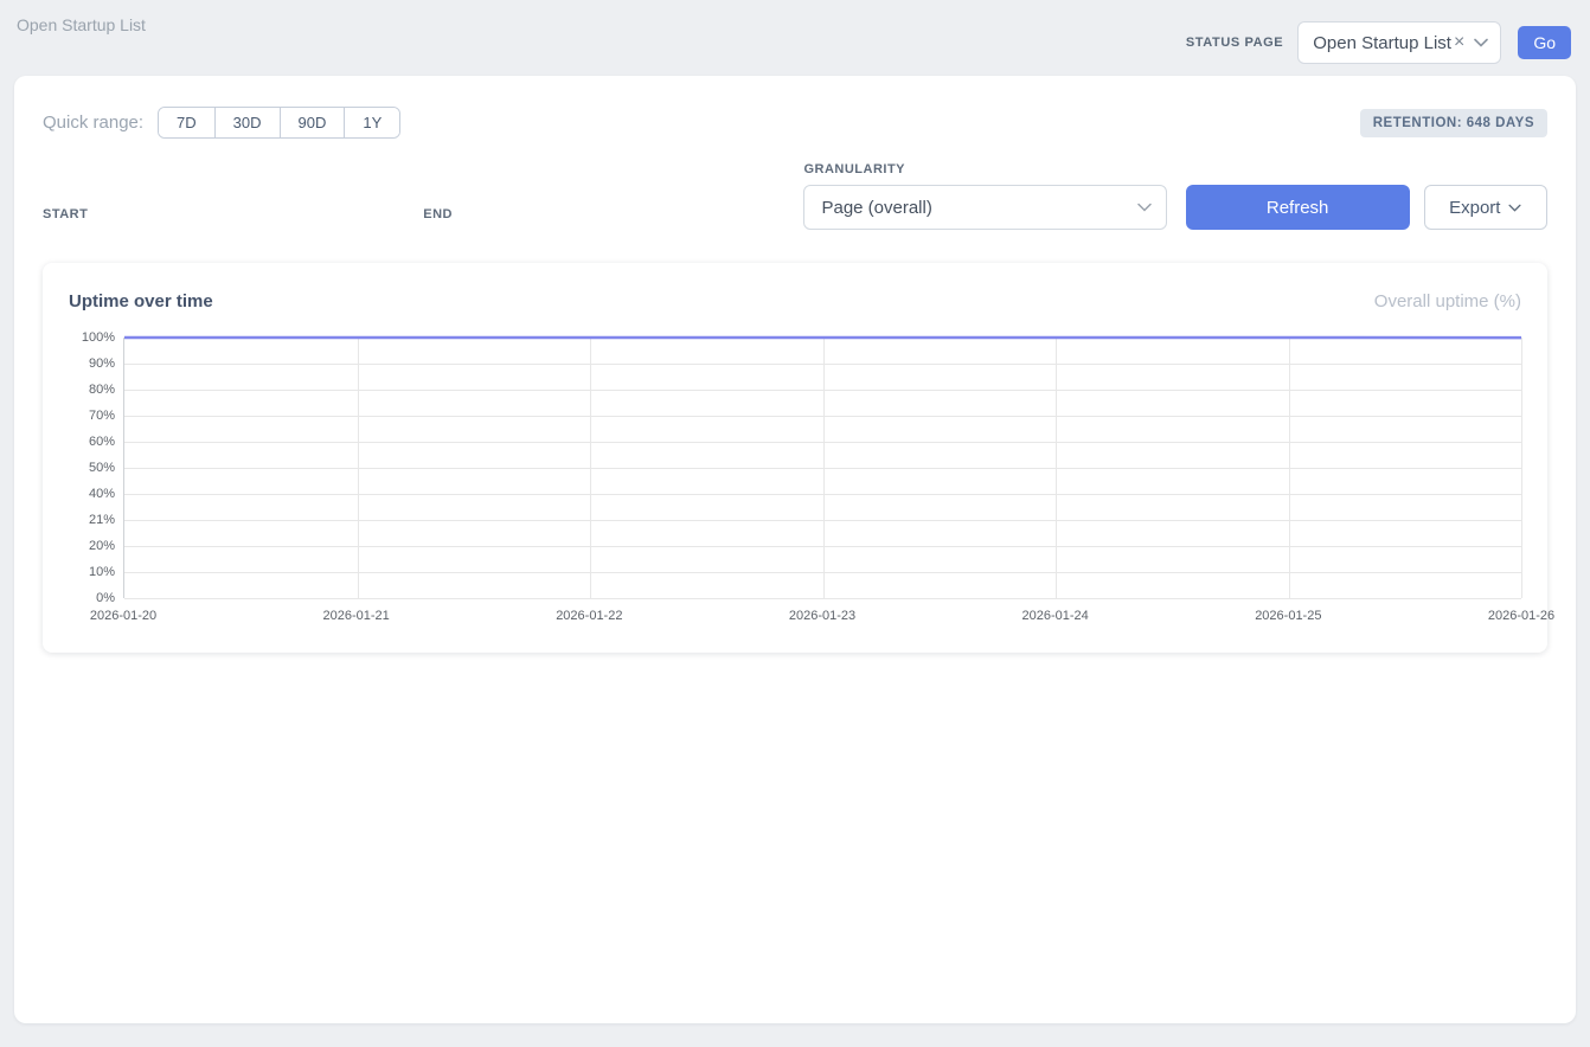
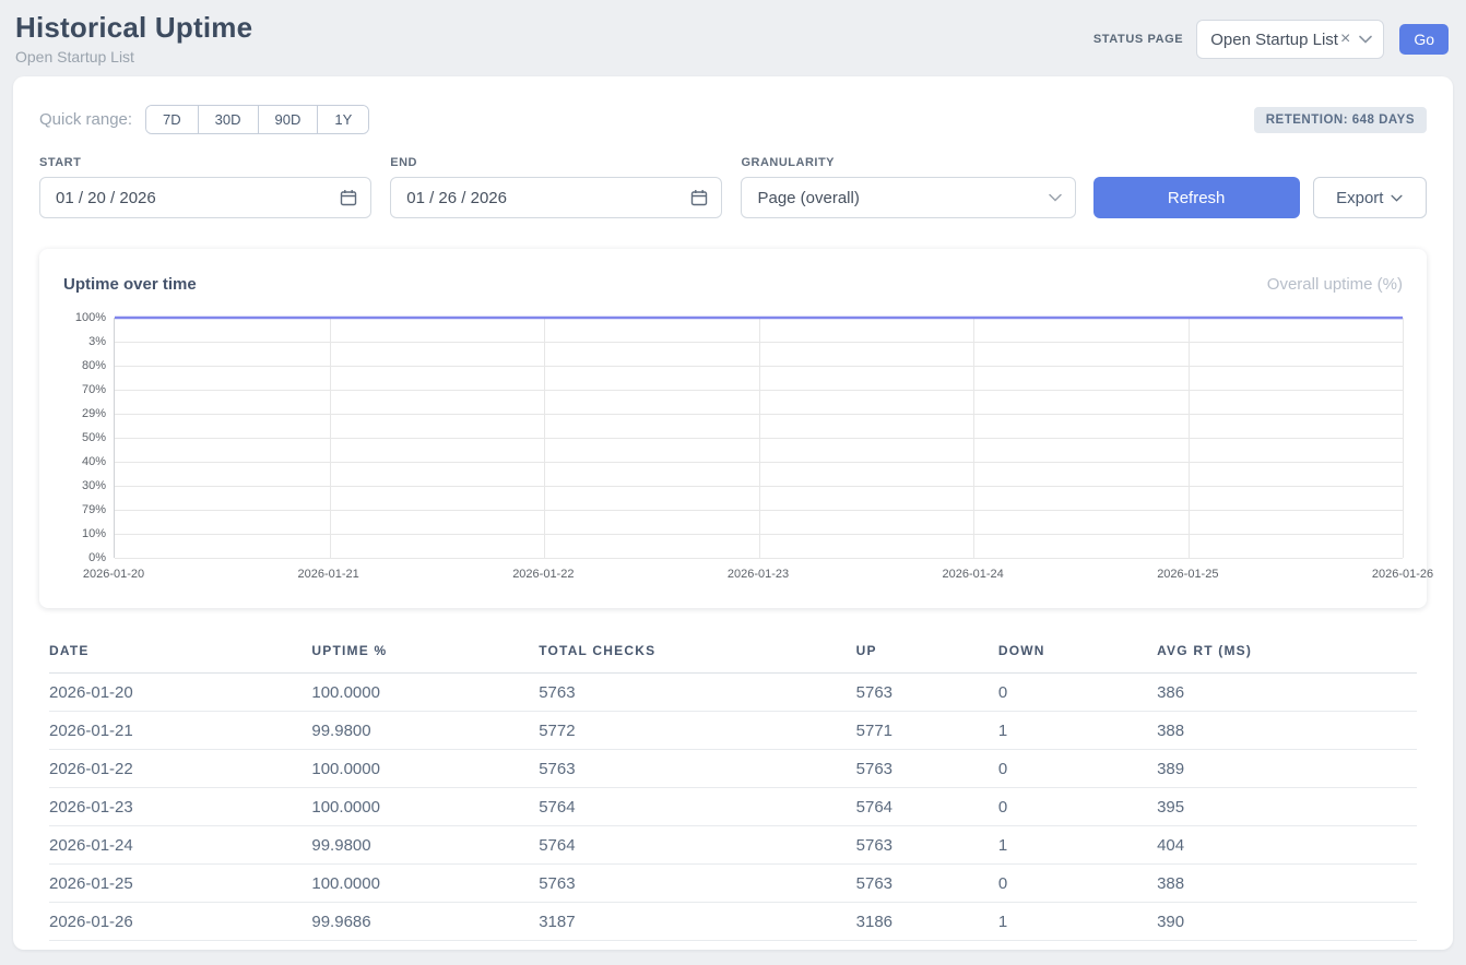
+ Historical Uptime
  Open Startup List
  STATUS PAGE
  Open Startup List
  ×
  Go
  Quick range:
  7D
  30D
  90D
  1Y
  RETENTION: 648 DAYS
  START
+ 01 / 20 / 2026
  END
+ 01 / 26 / 2026
  GRANULARITY
  Page (overall)
  Refresh
  Export
  Uptime over time
  Overall uptime (%)
  100%
- 90%
+ 3%
  80%
  70%
- 60%
+ 29%
  50%
  40%
- 21%
+ 30%
- 20%
+ 79%
  10%
  0%
  2026-01-20
  2026-01-21
  2026-01-22
  2026-01-23
  2026-01-24
  2026-01-25
  2026-01-26
+ DATE	UPTIME %	TOTAL CHECKS	UP	DOWN	AVG RT (MS)
+ 2026-01-20	100.0000	5763	5763	0	386
+ 2026-01-21	99.9800	5772	5771	1	388
+ 2026-01-22	100.0000	5763	5763	0	389
+ 2026-01-23	100.0000	5764	5764	0	395
+ 2026-01-24	99.9800	5764	5763	1	404
+ 2026-01-25	100.0000	5763	5763	0	388
+ 2026-01-26	99.9686	3187	3186	1	390
